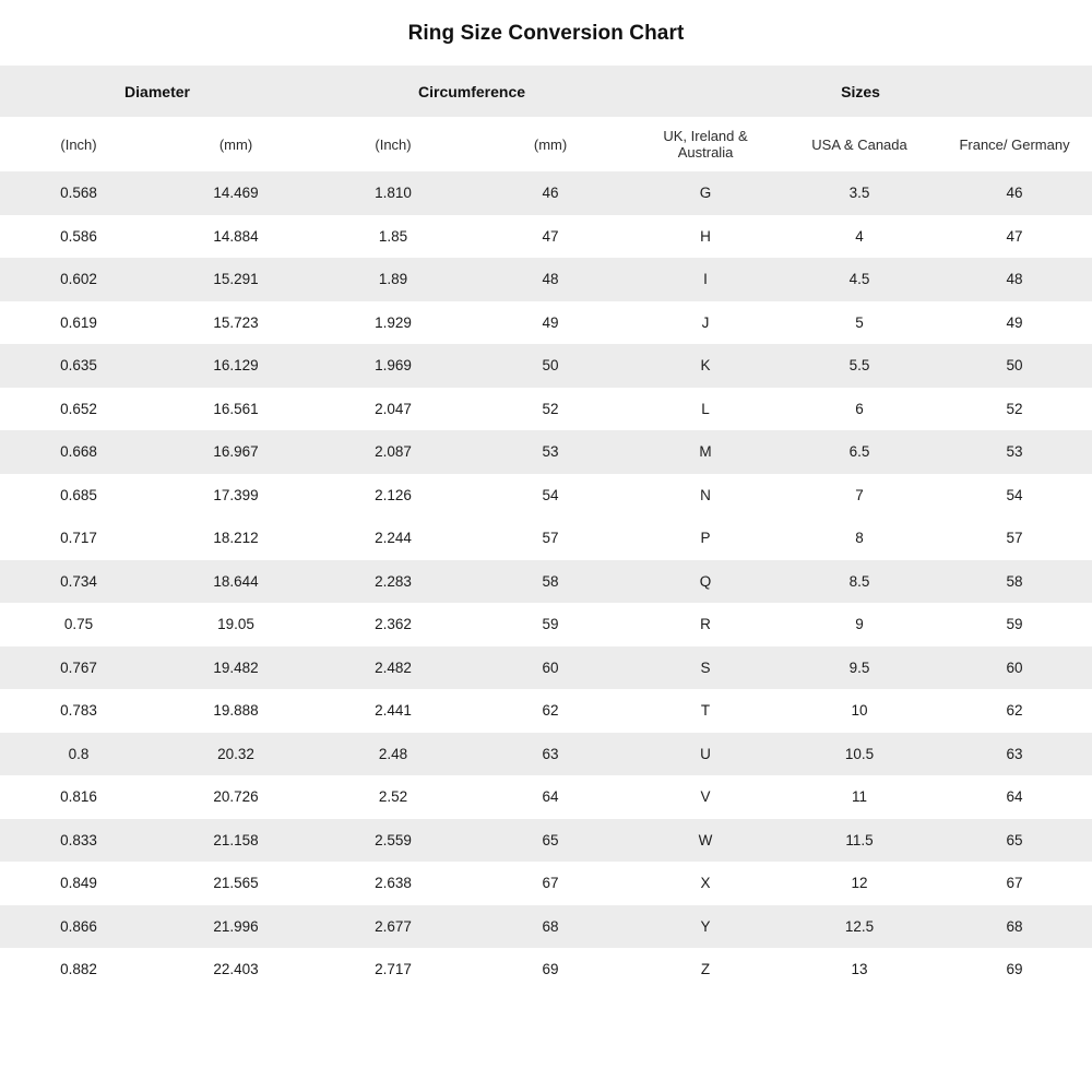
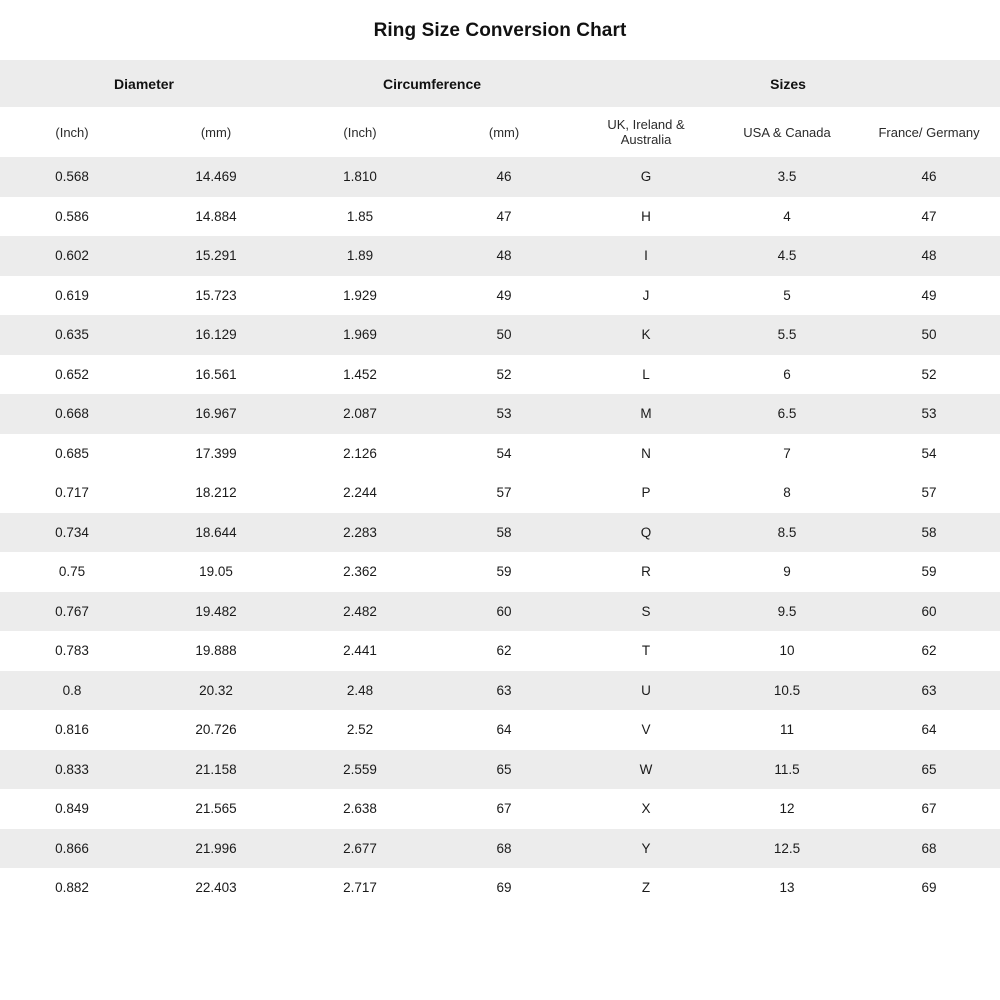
  Ring Size Conversion Chart
  Diameter	Circumference	Sizes
  (Inch)	(mm)	(Inch)	(mm)	UK, Ireland & Australia	USA & Canada	France/ Germany
  0.568	14.469	1.810	46	G	3.5	46
  0.586	14.884	1.85	47	H	4	47
  0.602	15.291	1.89	48	I	4.5	48
  0.619	15.723	1.929	49	J	5	49
  0.635	16.129	1.969	50	K	5.5	50
- 0.652	16.561	2.047	52	L	6	52
+ 0.652	16.561	1.452	52	L	6	52
  0.668	16.967	2.087	53	M	6.5	53
  0.685	17.399	2.126	54	N	7	54
  0.717	18.212	2.244	57	P	8	57
  0.734	18.644	2.283	58	Q	8.5	58
  0.75	19.05	2.362	59	R	9	59
  0.767	19.482	2.482	60	S	9.5	60
  0.783	19.888	2.441	62	T	10	62
  0.8	20.32	2.48	63	U	10.5	63
  0.816	20.726	2.52	64	V	11	64
  0.833	21.158	2.559	65	W	11.5	65
  0.849	21.565	2.638	67	X	12	67
  0.866	21.996	2.677	68	Y	12.5	68
  0.882	22.403	2.717	69	Z	13	69
